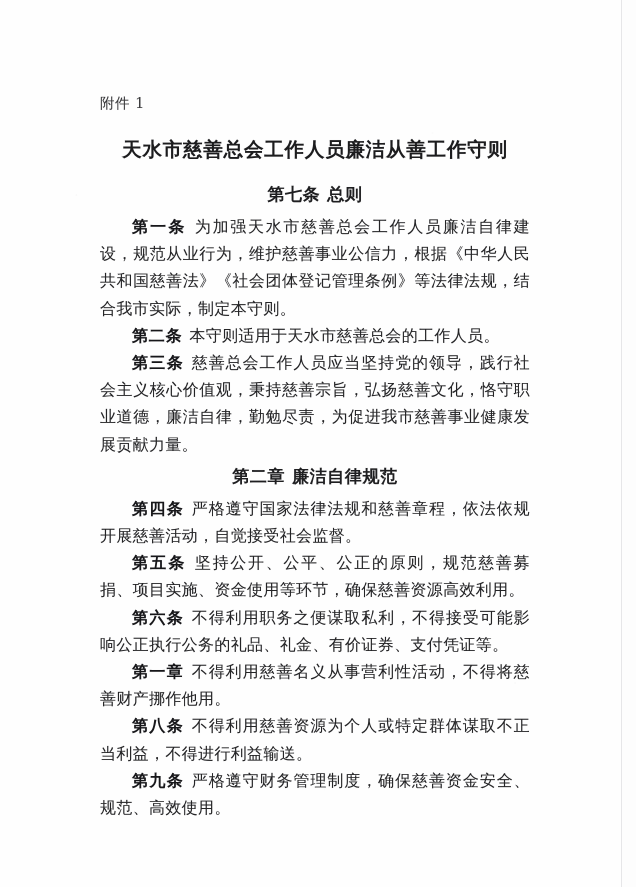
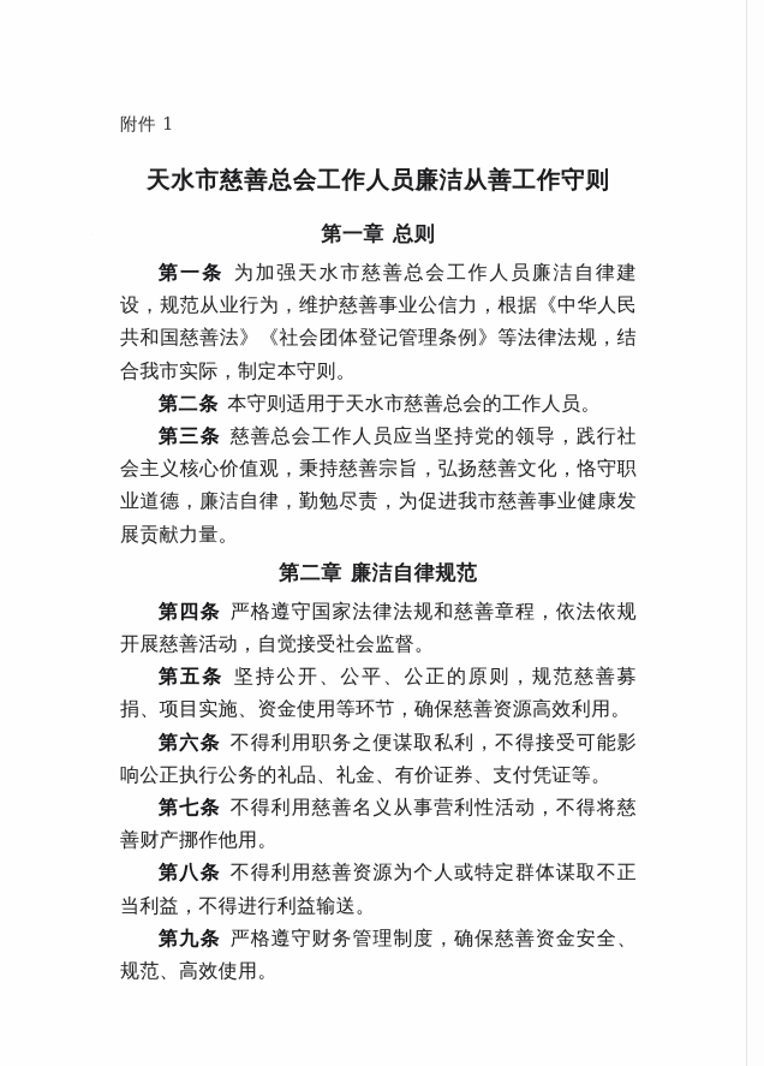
  附件 1
  天水市慈善总会工作人员廉洁从善工作守则
- 第七条 总则
+ 第一章 总则
  第一条 为加强天水市慈善总会工作人员廉洁自律建设，规范从业行为，维护慈善事业公信力，根据《中华人民共和国慈善法》《社会团体登记管理条例》等法律法规，结合我市实际，制定本守则。
  第二条 本守则适用于天水市慈善总会的工作人员。
  第三条 慈善总会工作人员应当坚持党的领导，践行社会主义核心价值观，秉持慈善宗旨，弘扬慈善文化，恪守职业道德，廉洁自律，勤勉尽责，为促进我市慈善事业健康发展贡献力量。
  第二章 廉洁自律规范
  第四条 严格遵守国家法律法规和慈善章程，依法依规开展慈善活动，自觉接受社会监督。
  第五条 坚持公开、公平、公正的原则，规范慈善募捐、项目实施、资金使用等环节，确保慈善资源高效利用。
  第六条 不得利用职务之便谋取私利，不得接受可能影响公正执行公务的礼品、礼金、有价证券、支付凭证等。
- 第一章 不得利用慈善名义从事营利性活动，不得将慈善财产挪作他用。
+ 第七条 不得利用慈善名义从事营利性活动，不得将慈善财产挪作他用。
  第八条 不得利用慈善资源为个人或特定群体谋取不正当利益，不得进行利益输送。
  第九条 严格遵守财务管理制度，确保慈善资金安全、规范、高效使用。
